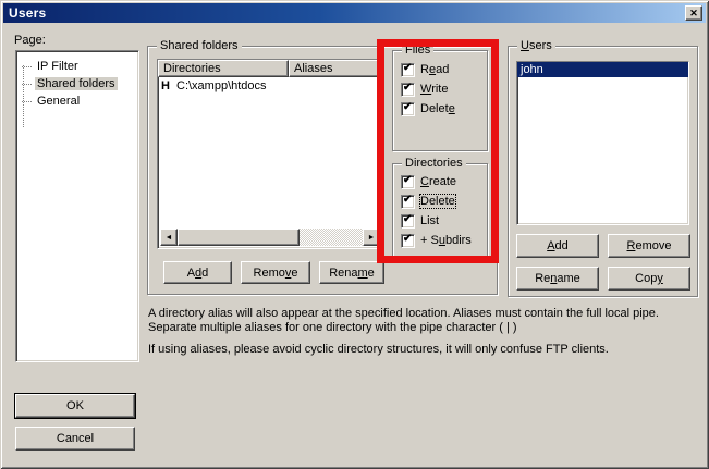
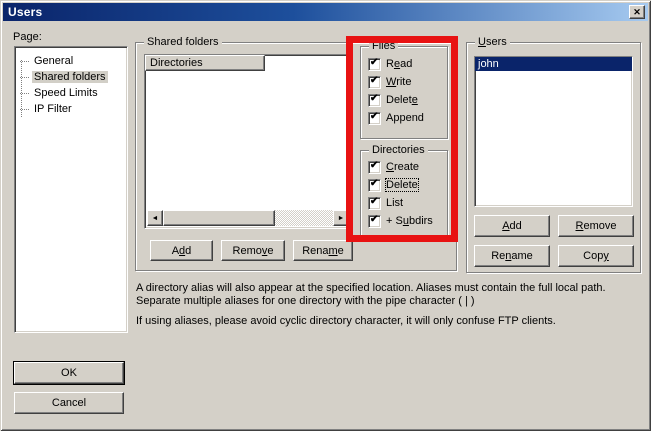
  Users
  ✕
  Page:
- IP Filter
+ General
  Shared folders
+ Speed Limits
- General
+ IP Filter
  Shared folders
  Directories
- Aliases
- H
- C:\xampp\htdocs
  Files
  Read
  Write
  Delete
+ Append
  Directories
  Create
  Delete
  List
  + Subdirs
  A
  d
  d
  Remo
  v
  e
  Rena
  m
  e
  Users
  john
  A
  dd
  R
  emove
  Re
  n
  ame
  Cop
  y
- A directory alias will also appear at the specified location. Aliases must contain the full local pipe. Separate multiple aliases for one directory with the pipe character ( | )
+ A directory alias will also appear at the specified location. Aliases must contain the full local path. Separate multiple aliases for one directory with the pipe character ( | )
- If using aliases, please avoid cyclic directory structures, it will only confuse FTP clients.
+ If using aliases, please avoid cyclic directory character, it will only confuse FTP clients.
  OK
  Cancel
